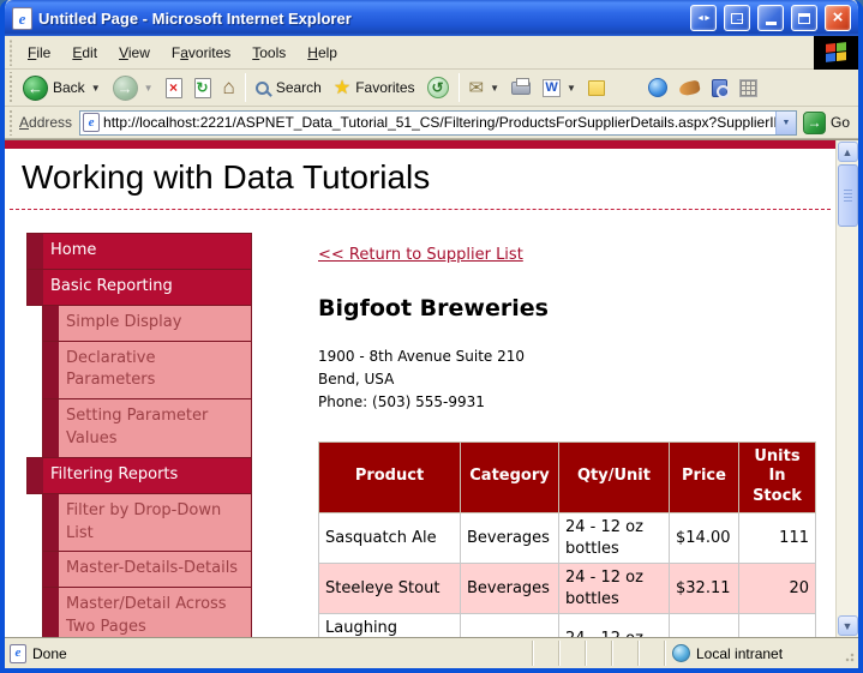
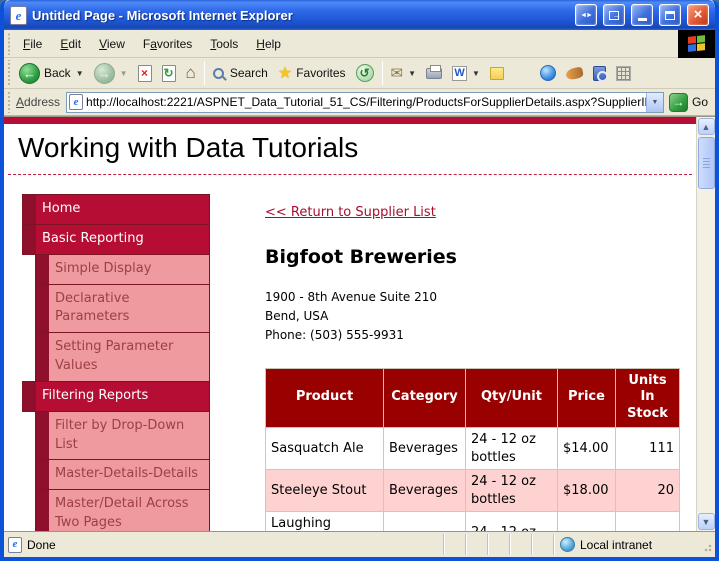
  e
  Untitled Page - Microsoft Internet Explorer
  ×
  File
  Edit
  View
  Favorites
  Tools
  Help
  ←
  Back
  ▼
  →
  ▼
  ×
  ↻
  ⌂
  Search
  ★
  Favorites
  ↺
  ✉
  ▼
  W
  ▼
  Address
  e
  http://localhost:2221/ASPNET_Data_Tutorial_51_CS/Filtering/ProductsForSupplierDetails.aspx?SupplierI
  →
  Go
  Working with Data Tutorials
  Home
  Basic Reporting
  Simple Display
  Declarative Parameters
  Setting Parameter Values
  Filtering Reports
  Filter by Drop-Down List
  Master-Details-Details
  Master/Detail Across Two Pages
  << Return to Supplier List
  Bigfoot Breweries
  1900 - 8th Avenue Suite 210
  Bend, USA
  Phone: (503) 555-9931
  Product	Category	Qty/Unit	Price	Units In Stock
  Sasquatch Ale	Beverages	24 - 12 oz bottles	$14.00	111
- Steeleye Stout	Beverages	24 - 12 oz bottles	$32.11	20
+ Steeleye Stout	Beverages	24 - 12 oz bottles	$18.00	20
  ▲
  ▼
  e
  Done
  Local intranet
